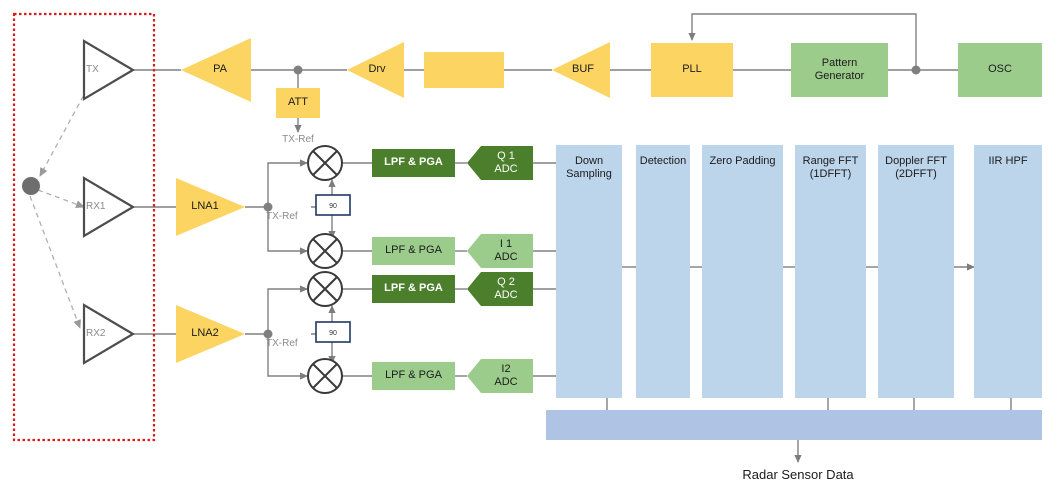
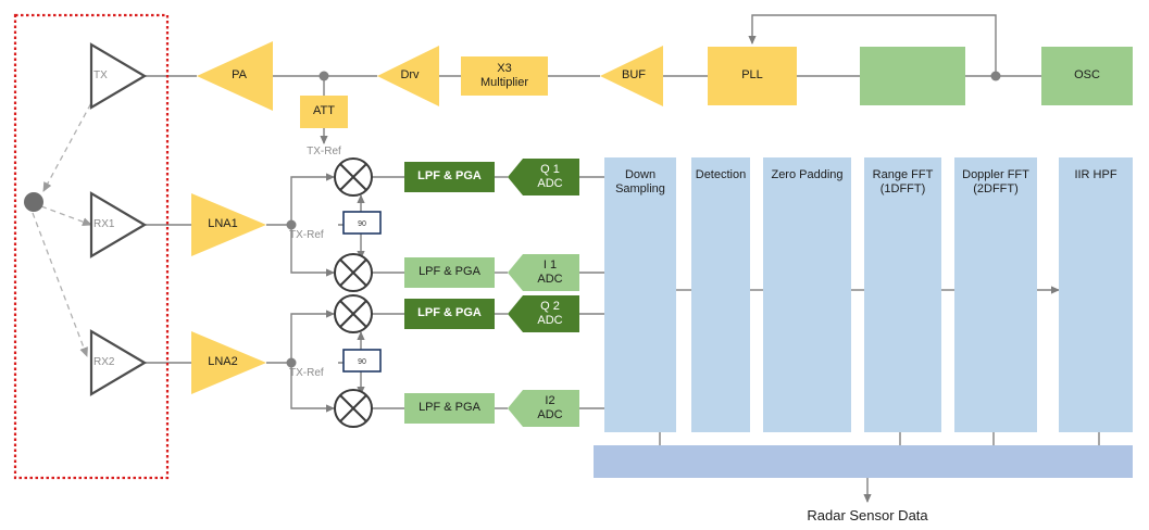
  TX
  RX1
  RX2
  PA
  ATT
  TX-Ref
  Drv
+ X3
+ Multiplier
  BUF
  PLL
- Pattern
- Generator
  OSC
  LNA1
  TX-Ref
  LPF & PGA
  LPF & PGA
  Q 1
  ADC
  I 1
  ADC
  LNA2
  TX-Ref
  LPF & PGA
  LPF & PGA
  Q 2
  ADC
  I2
  ADC
  Down
  Sampling
  Detection
  Zero Padding
  Range FFT
  (1DFFT)
  Doppler FFT
  (2DFFT)
  IIR HPF
  Radar Sensor Data
